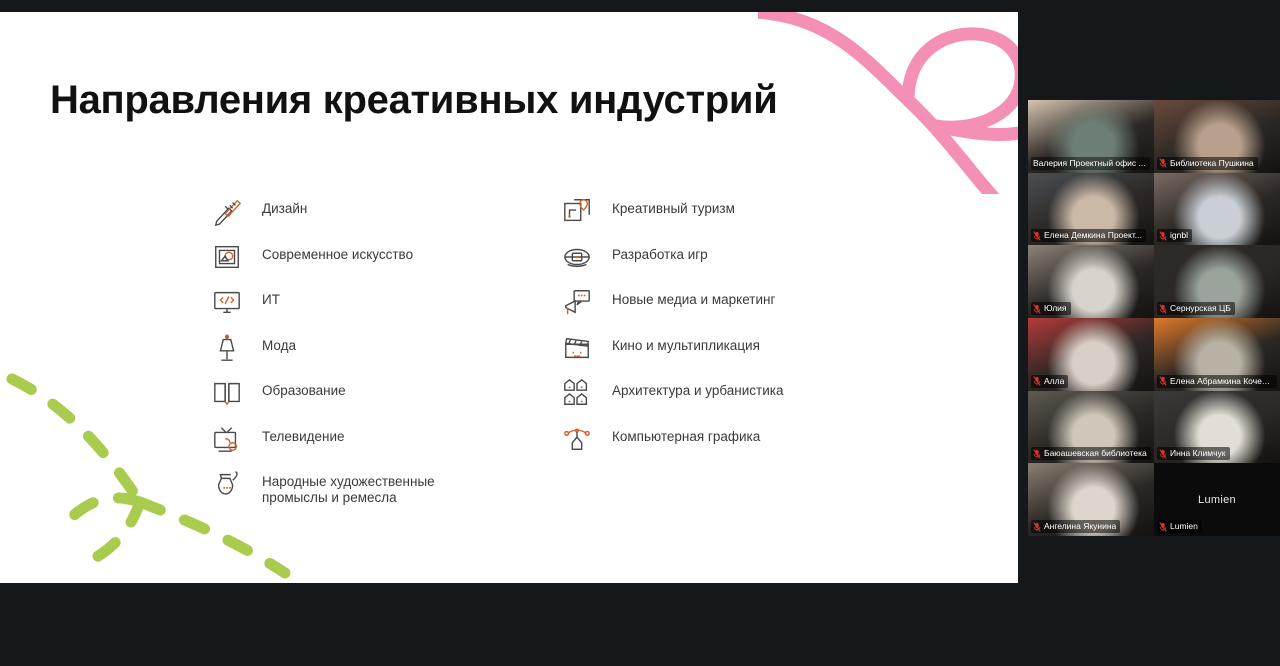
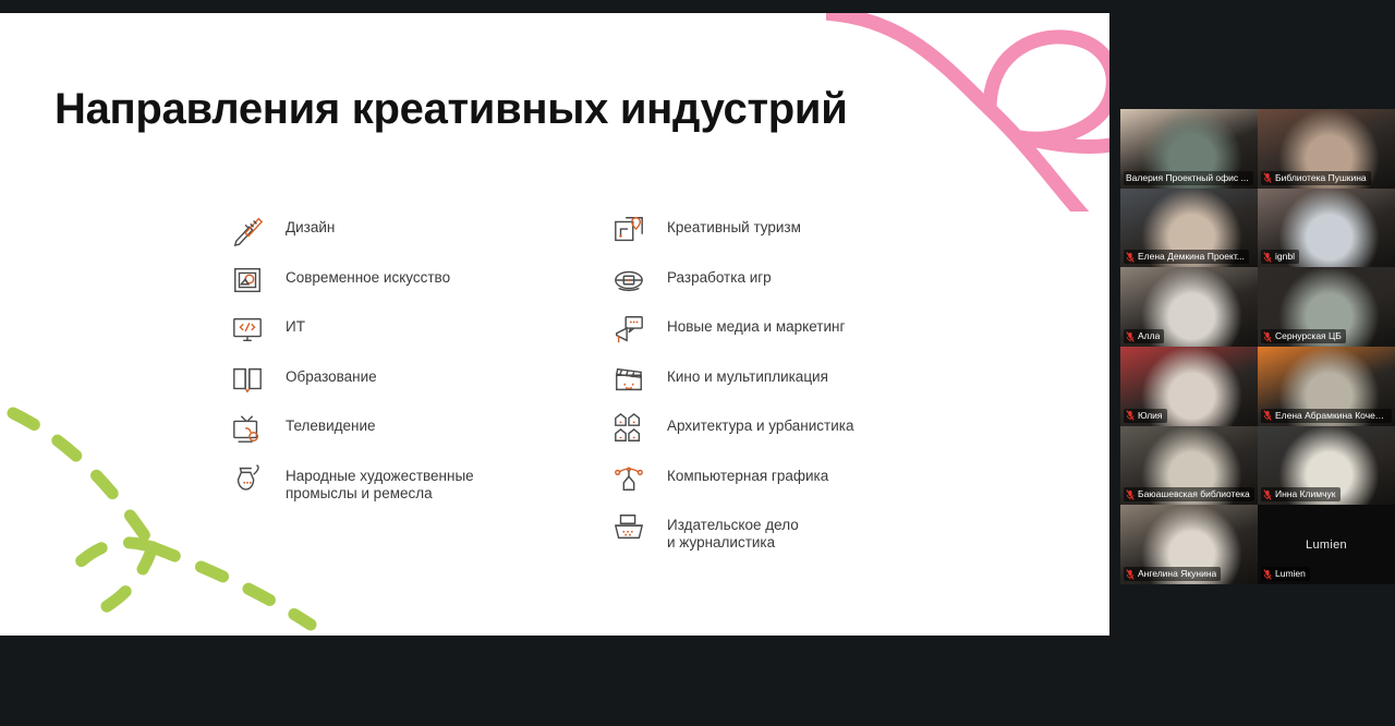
  Направления креативных индустрий
  Дизайн
  Современное искусство
  ИТ
- Мода
  Образование
  Телевидение
  Народные художественные
  промыслы и ремесла
  Креативный туризм
  Разработка игр
  Новые медиа и маркетинг
  Кино и мультипликация
  Архитектура и урбанистика
  Компьютерная графика
+ Издательское дело
+ и журналистика
  Валерия Проектный офис ...
  Библиотека Пушкина
  Елена Демкина Проект...
  ignbl
- Юлия
+ Алла
  Сернурская ЦБ
- Алла
+ Юлия
  Елена Абрамкина Кочела
  Баюашевская библиотека
  Инна Климчук
  Ангелина Якунина
  Lumien
  Lumien
